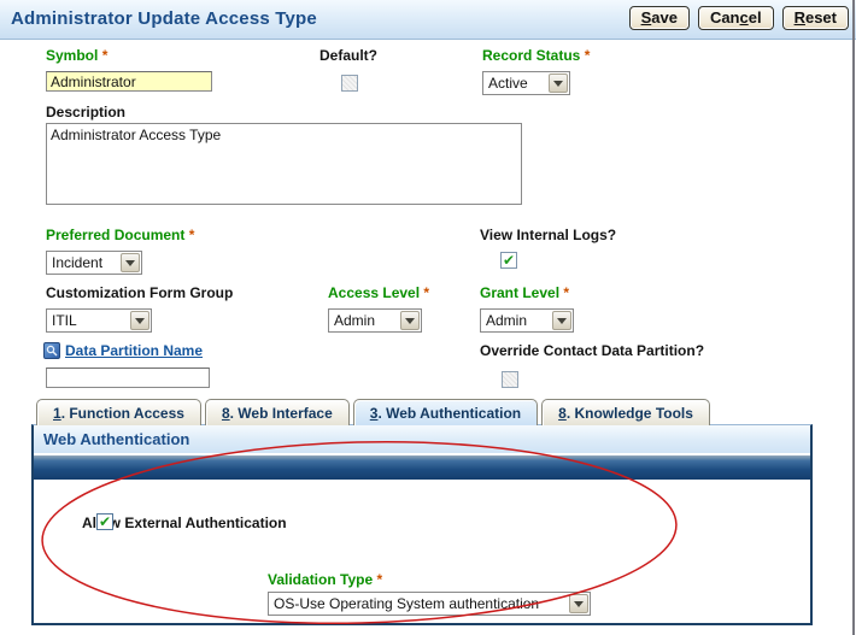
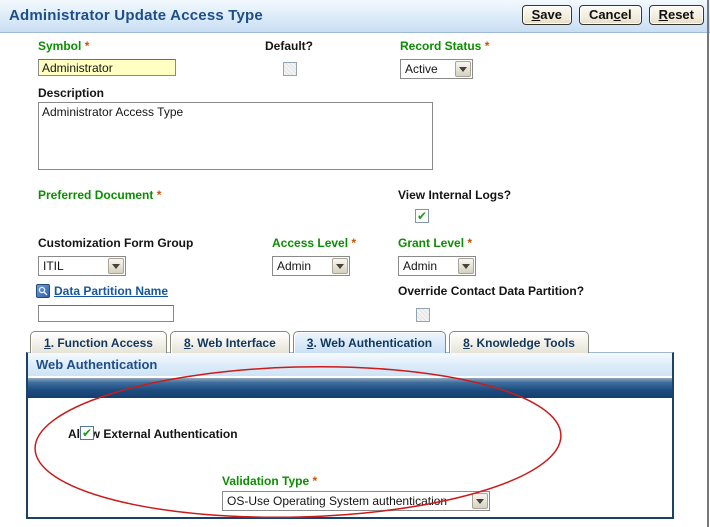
  Administrator Update Access Type
  Save
  Cancel
  Reset
  Symbol *
  Default?
  Record Status *
  Administrator
  Active
  Description
  Administrator Access Type
  Preferred Document *
  View Internal Logs?
- Incident
  ✔
  Customization Form Group
  Access Level *
  Grant Level *
  ITIL
  Admin
  Admin
  Data Partition Name
  Override Contact Data Partition?
  1. Function Access
  8. Web Interface
  3. Web Authentication
  8. Knowledge Tools
  Web Authentication
  Alw External Authentication
  Validation Type *
  OS-Use Operating System authenticatio
  ✔
